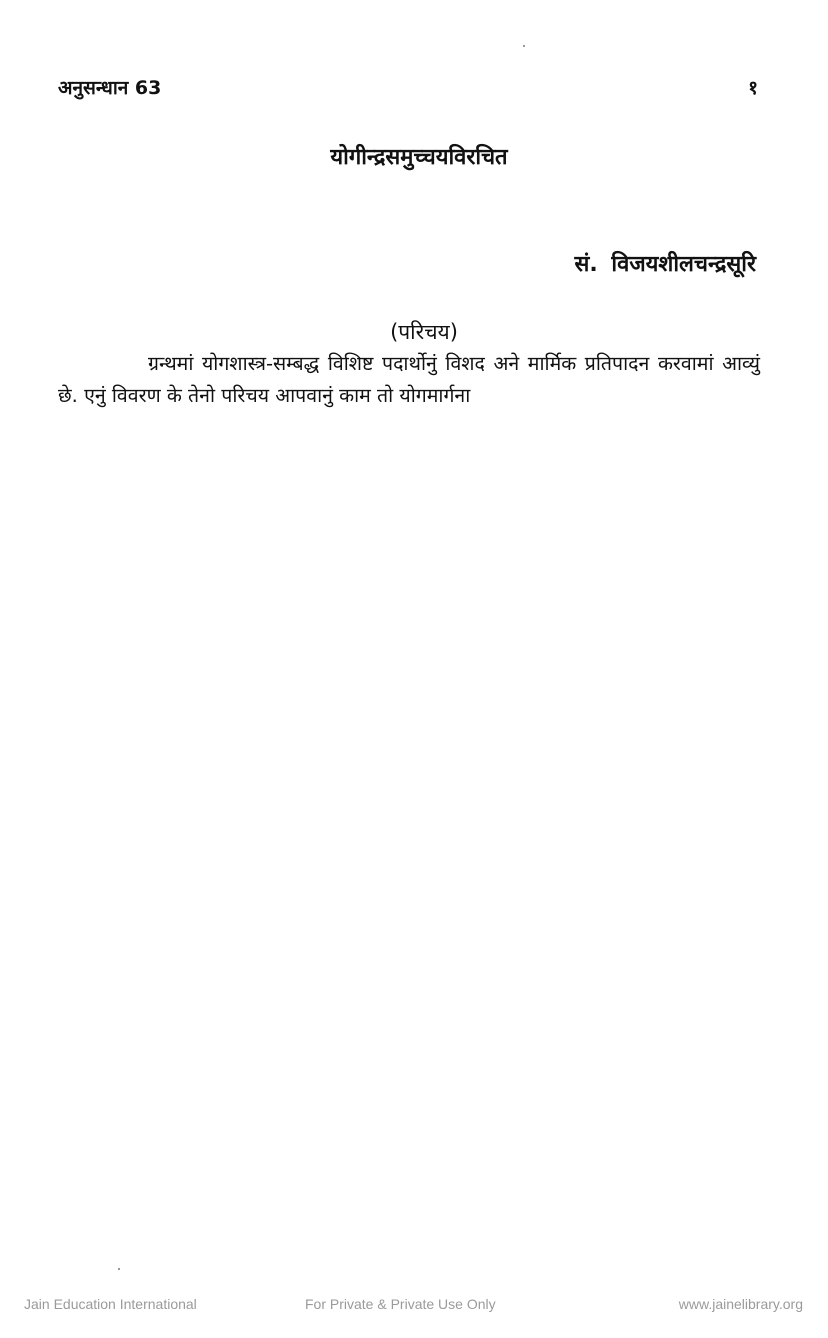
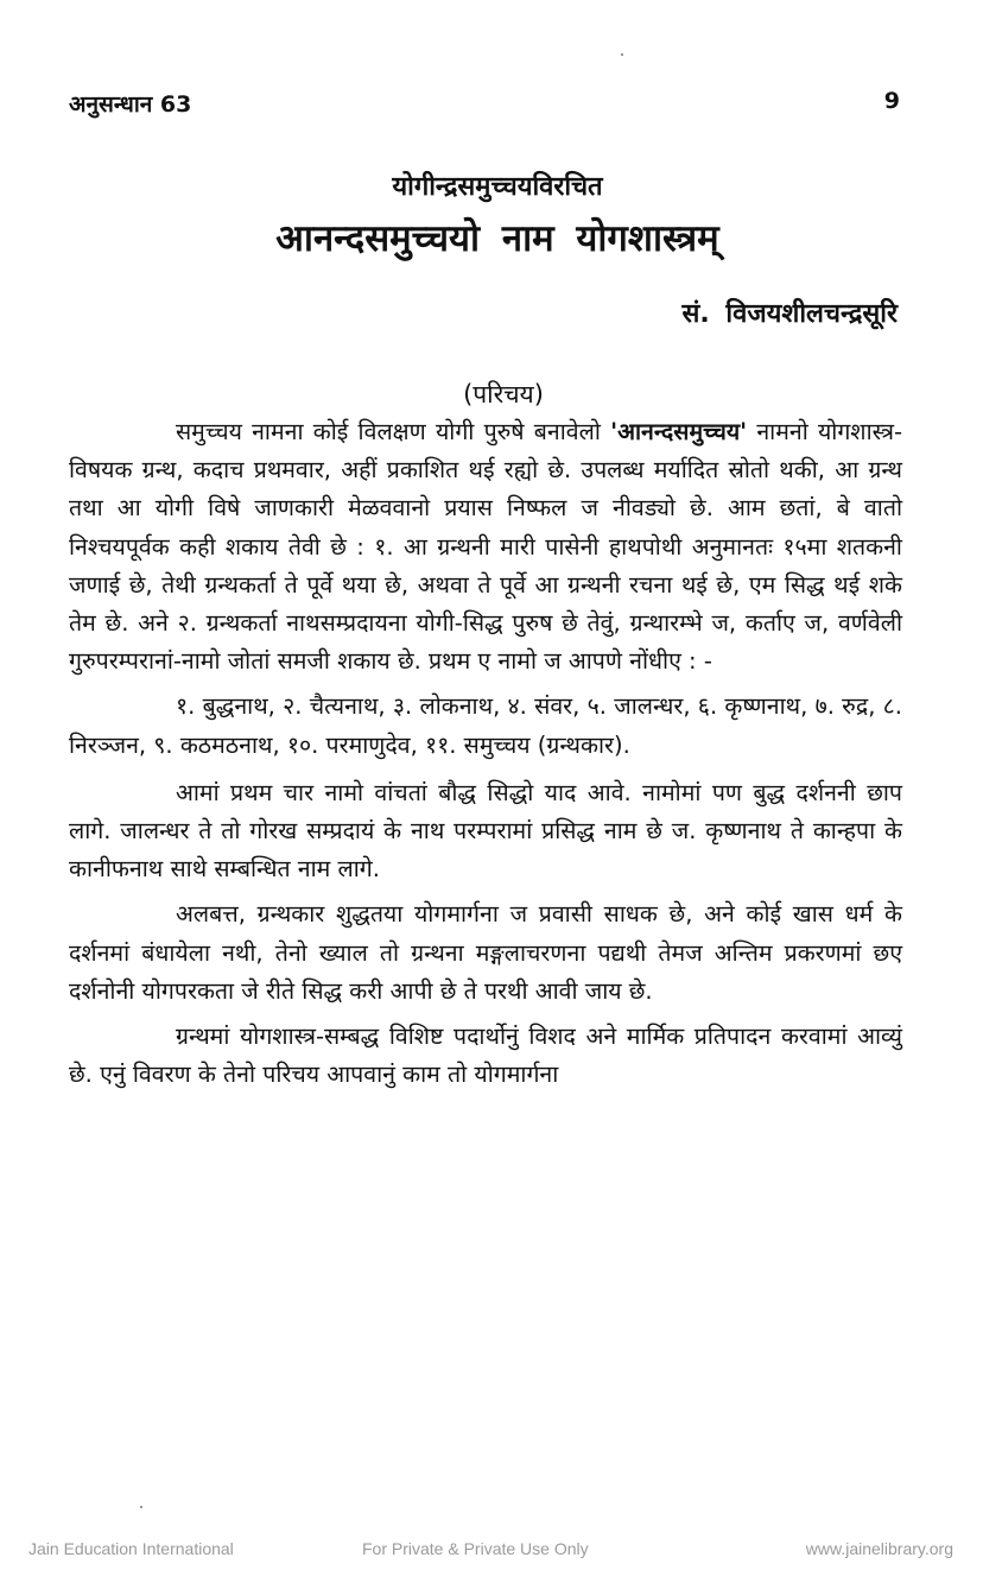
  अनुसन्धान 63
- १
+ 9
  योगीन्द्रसमुच्चयविरचित
+ आनन्दसमुच्चयो नाम योगशास्त्रम्
  सं. विजयशीलचन्द्रसूरि
  (परिचय)
+ समुच्चय नामना कोई विलक्षण योगी पुरुषे बनावेलो 'आनन्दसमुच्चय' नामनो योगशास्त्र-विषयक ग्रन्थ, कदाच प्रथमवार, अहीं प्रकाशित थई रह्यो छे. उपलब्ध मर्यादित स्रोतो थकी, आ ग्रन्थ तथा आ योगी विषे जाणकारी मेळववानो प्रयास निष्फल ज नीवड्यो छे. आम छतां, बे वातो निश्चयपूर्वक कही शकाय तेवी छे : १. आ ग्रन्थनी मारी पासेनी हाथपोथी अनुमानतः १५मा शतकनी जणाई छे, तेथी ग्रन्थकर्ता ते पूर्वे थया छे, अथवा ते पूर्वे आ ग्रन्थनी रचना थई छे, एम सिद्ध थई शके तेम छे. अने २. ग्रन्थकर्ता नाथसम्प्रदायना योगी-सिद्ध पुरुष छे तेवुं, ग्रन्थारम्भे ज, कर्ताए ज, वर्णवेली गुरुपरम्परानां-नामो जोतां समजी शकाय छे. प्रथम ए नामो ज आपणे नोंधीए : -
+ १. बुद्धनाथ, २. चैत्यनाथ, ३. लोकनाथ, ४. संवर, ५. जालन्धर, ६. कृष्णनाथ, ७. रुद्र, ८. निरञ्जन, ९. कठमठनाथ, १०. परमाणुदेव, ११. समुच्चय (ग्रन्थकार).
+ आमां प्रथम चार नामो वांचतां बौद्ध सिद्धो याद आवे. नामोमां पण बुद्ध दर्शननी छाप लागे. जालन्धर ते तो गोरख सम्प्रदायं के नाथ परम्परामां प्रसिद्ध नाम छे ज. कृष्णनाथ ते कान्हपा के कानीफनाथ साथे सम्बन्धित नाम लागे.
+ अलबत्त, ग्रन्थकार शुद्धतया योगमार्गना ज प्रवासी साधक छे, अने कोई खास धर्म के दर्शनमां बंधायेला नथी, तेनो ख्याल तो ग्रन्थना मङ्गलाचरणना पद्यथी तेमज अन्तिम प्रकरणमां छए दर्शनोनी योगपरकता जे रीते सिद्ध करी आपी छे ते परथी आवी जाय छे.
  ग्रन्थमां योगशास्त्र-सम्बद्ध विशिष्ट पदार्थोनुं विशद अने मार्मिक प्रतिपादन करवामां आव्युं छे. एनुं विवरण के तेनो परिचय आपवानुं काम तो योगमार्गना
  Jain Education International
  For Private & Private Use Only
  www.jainelibrary.org
